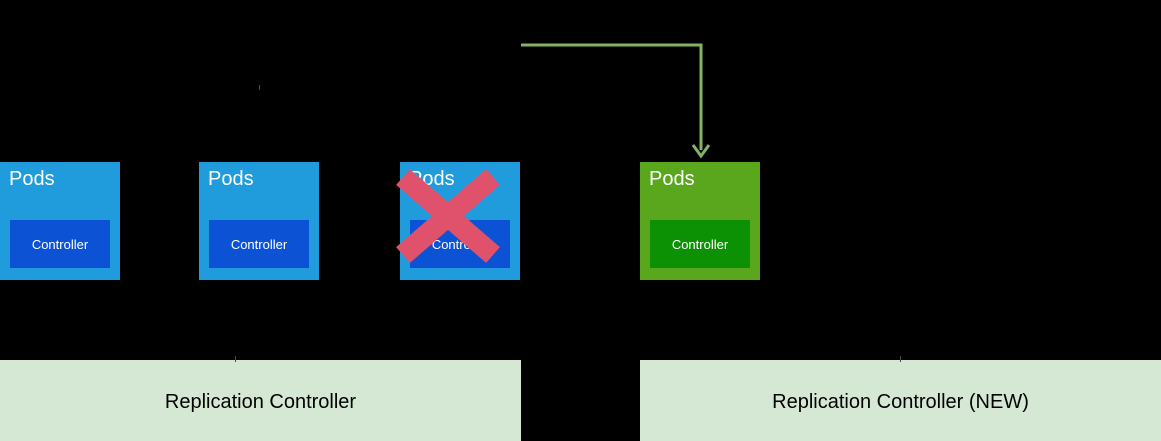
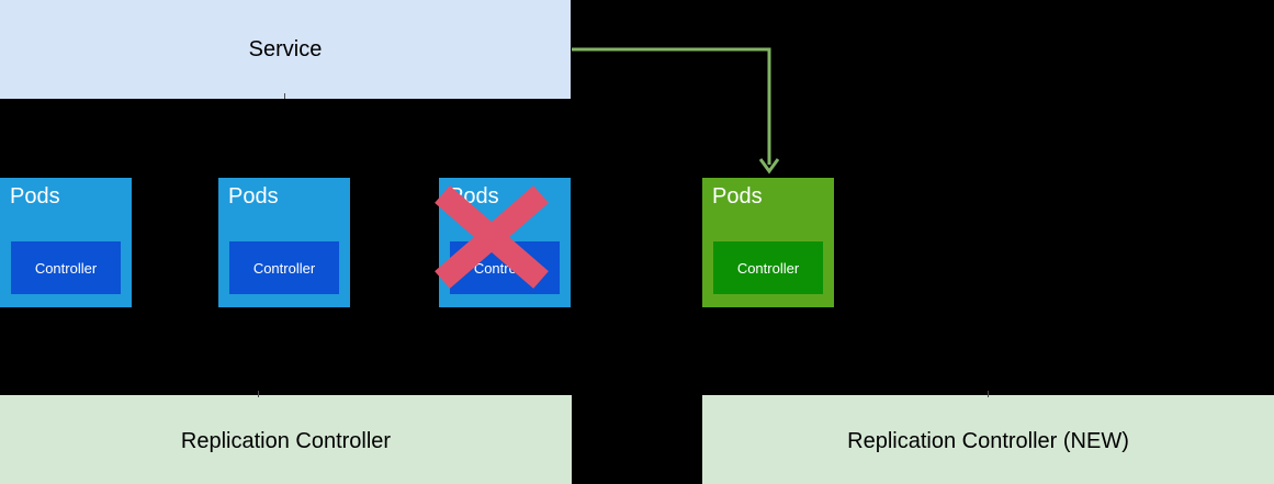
+ Service
  Pods
  Controller
  Pods
  Controller
  ods
  Pods
  Controller
  Replication Controller
  Replication Controller (NEW)
